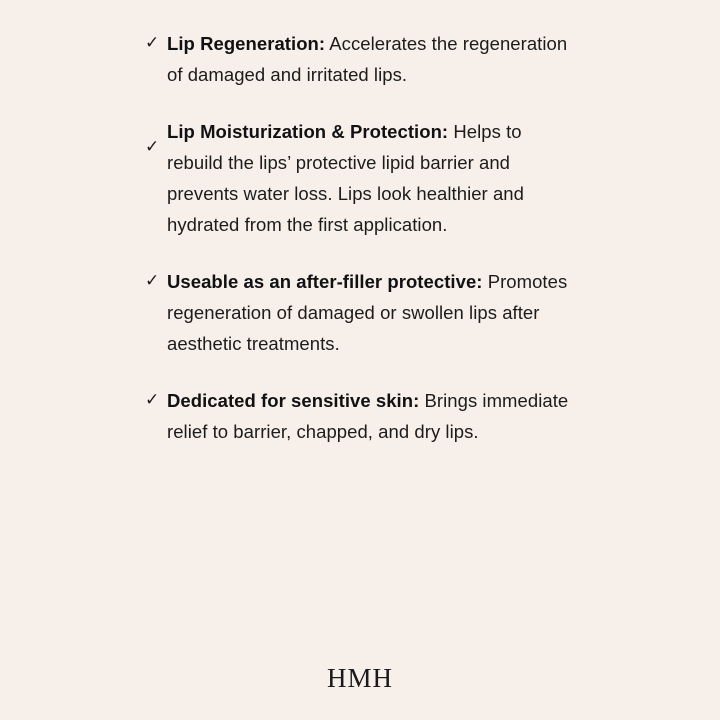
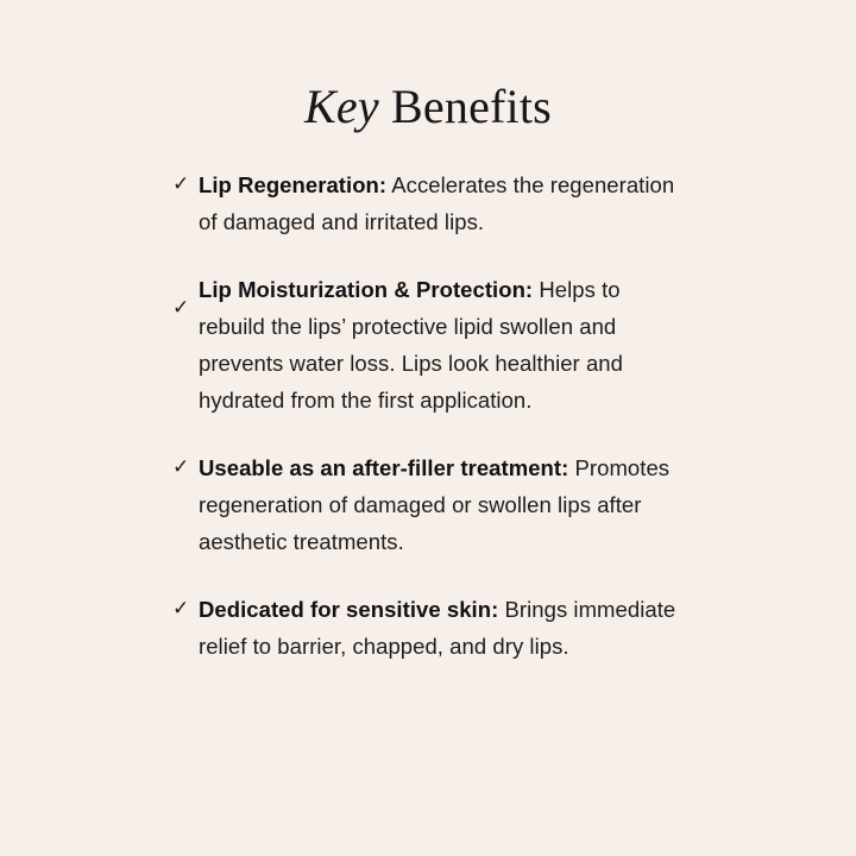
+ Key Benefits
  ✓
  Lip Regeneration: Accelerates the regeneration of damaged and irritated lips.
  ✓
- Lip Moisturization & Protection: Helps to rebuild the lips’ protective lipid barrier and prevents water loss. Lips look healthier and hydrated from the first application.
+ Lip Moisturization & Protection: Helps to rebuild the lips’ protective lipid swollen and prevents water loss. Lips look healthier and hydrated from the first application.
  ✓
- Useable as an after-filler protective: Promotes regeneration of damaged or swollen lips after aesthetic treatments.
+ Useable as an after-filler treatment: Promotes regeneration of damaged or swollen lips after aesthetic treatments.
  ✓
  Dedicated for sensitive skin: Brings immediate relief to barrier, chapped, and dry lips.
- HMH
